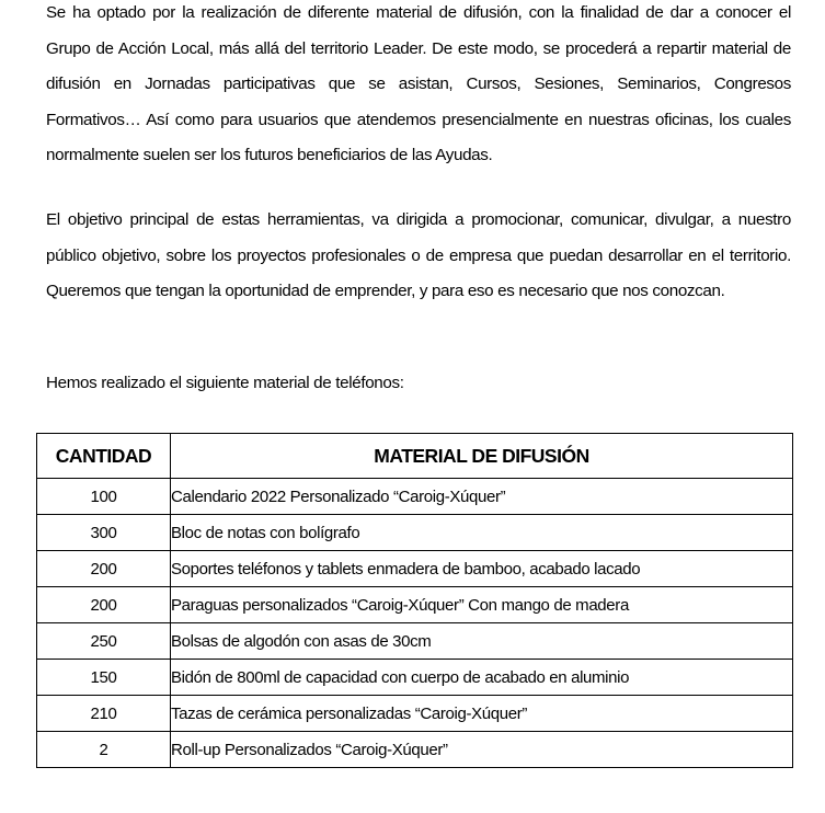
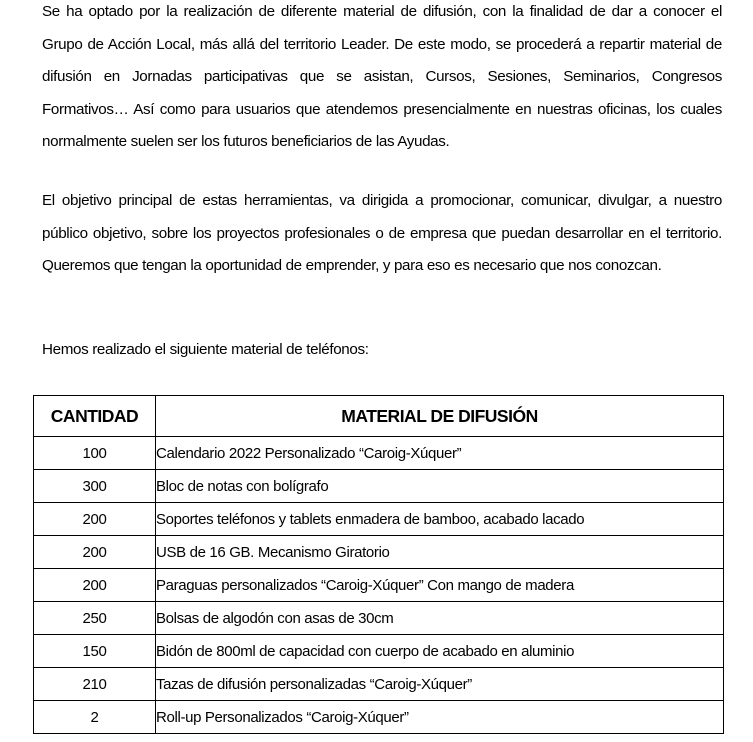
  Se ha optado por la realización de diferente material de difusión, con la finalidad de dar a conocer el Grupo de Acción Local, más allá del territorio Leader. De este modo, se procederá a repartir material de difusión en Jornadas participativas que se asistan, Cursos, Sesiones, Seminarios, Congresos Formativos… Así como para usuarios que atendemos presencialmente en nuestras oficinas, los cuales normalmente suelen ser los futuros beneficiarios de las Ayudas.
  El objetivo principal de estas herramientas, va dirigida a promocionar, comunicar, divulgar, a nuestro público objetivo, sobre los proyectos profesionales o de empresa que puedan desarrollar en el territorio. Queremos que tengan la oportunidad de emprender, y para eso es necesario que nos conozcan.
  Hemos realizado el siguiente material de teléfonos:
  CANTIDAD	MATERIAL DE DIFUSIÓN
  100	Calendario 2022 Personalizado “Caroig-Xúquer”
  300	Bloc de notas con bolígrafo
  200	Soportes teléfonos y tablets enmadera de bamboo, acabado lacado
+ 200	USB de 16 GB. Mecanismo Giratorio
  200	Paraguas personalizados “Caroig-Xúquer” Con mango de madera
  250	Bolsas de algodón con asas de 30cm
  150	Bidón de 800ml de capacidad con cuerpo de acabado en aluminio
- 210	Tazas de cerámica personalizadas “Caroig-Xúquer”
+ 210	Tazas de difusión personalizadas “Caroig-Xúquer”
  2	Roll-up Personalizados “Caroig-Xúquer”
